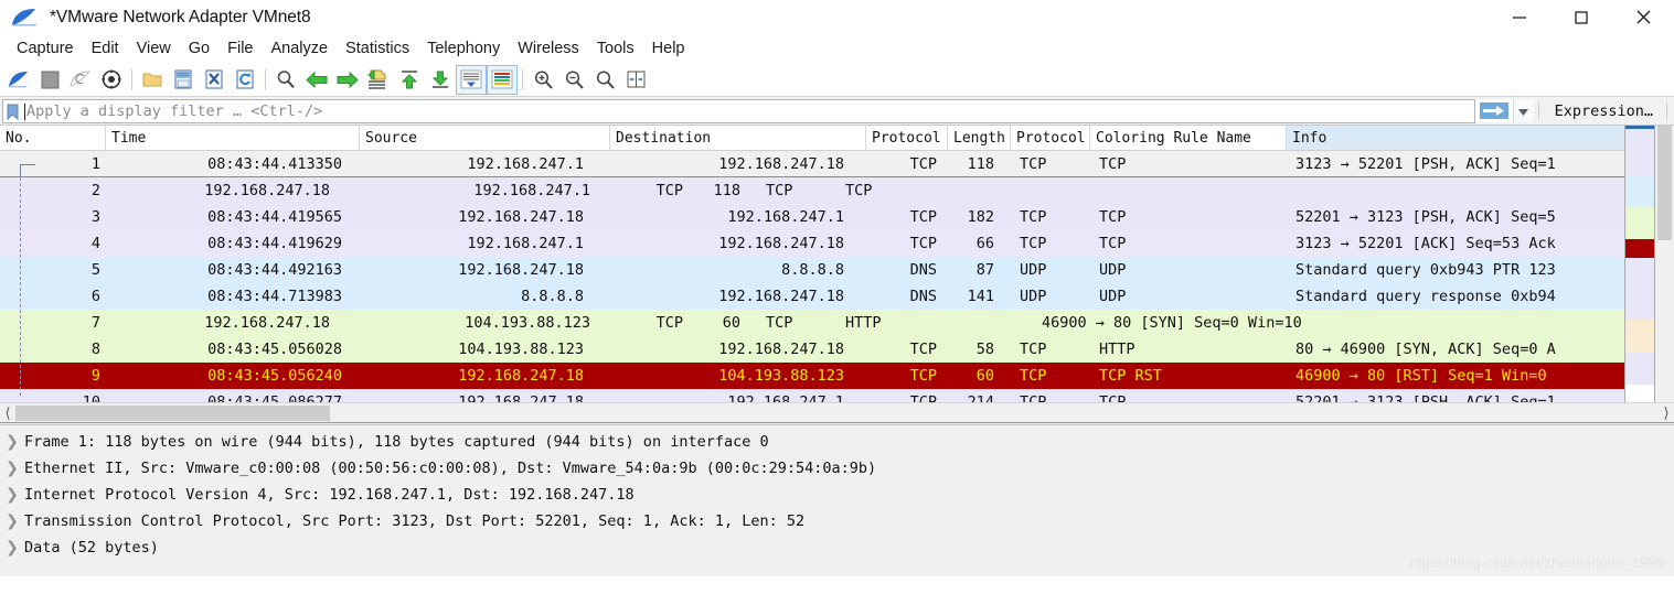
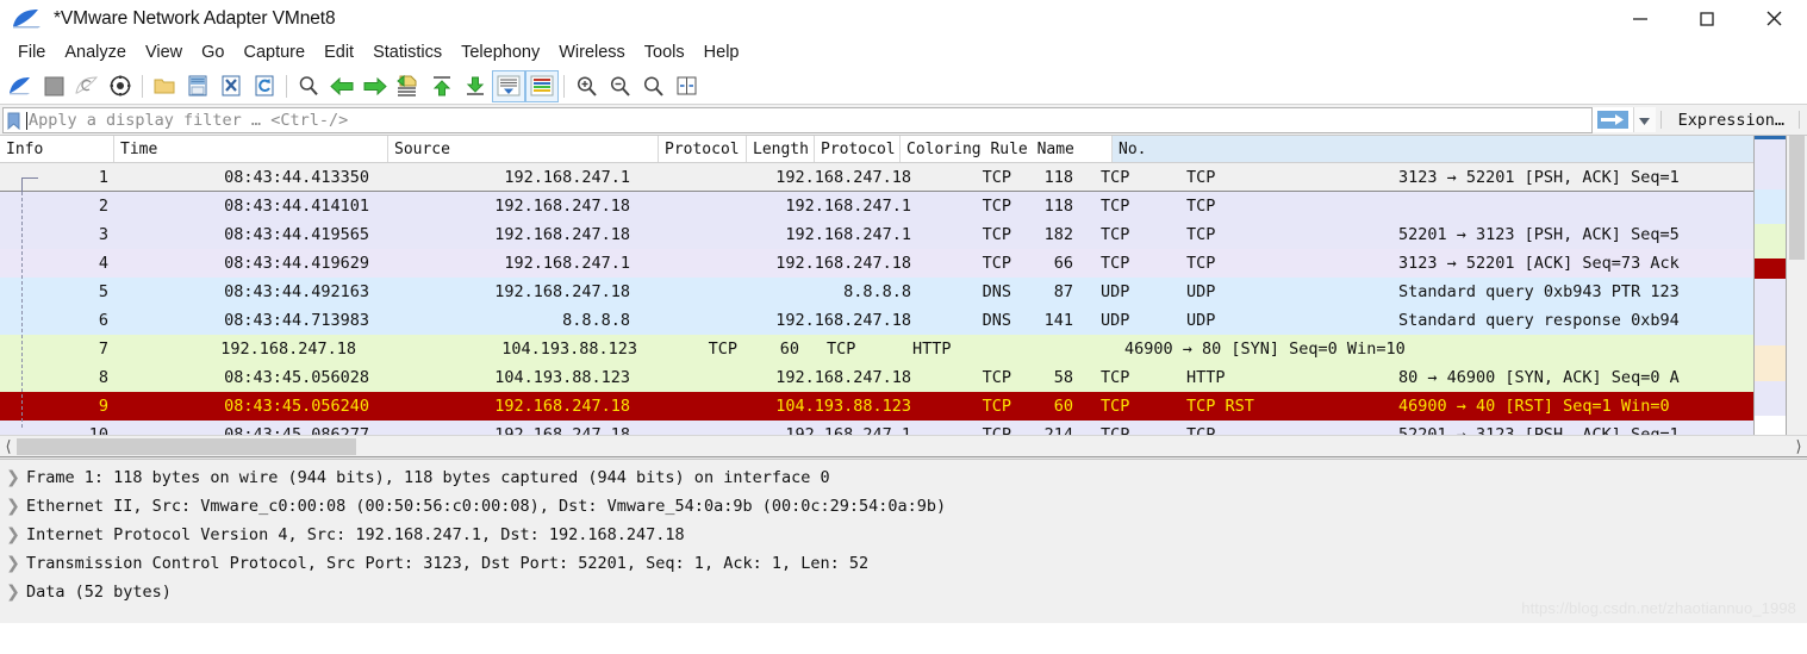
  *VMware Network Adapter VMnet8
- Capture
+ File
- Edit
+ Analyze
  View
  Go
- File
+ Capture
- Analyze
+ Edit
  Statistics
  Telephony
  Wireless
  Tools
  Help
  Apply a display filter … <Ctrl-/>
  Expression…
- No.
+ Info
  Time
  Source
- Destination
  Protocol
  Length
  Protocol
  Coloring Rule Name
- Info
+ No.
  1
  08:43:44.413350
  192.168.247.1
  192.168.247.18
  TCP
  118
  TCP
  TCP
  3123 → 52201 [PSH, ACK] Seq=1
  2
+ 08:43:44.414101
  192.168.247.18
  192.168.247.1
  TCP
  118
  TCP
  TCP
  3
  08:43:44.419565
  192.168.247.18
  192.168.247.1
  TCP
  182
  TCP
  TCP
  52201 → 3123 [PSH, ACK] Seq=5
  4
  08:43:44.419629
  192.168.247.1
  192.168.247.18
  TCP
  66
  TCP
  TCP
- 3123 → 52201 [ACK] Seq=53 Ack
+ 3123 → 52201 [ACK] Seq=73 Ack
  5
  08:43:44.492163
  192.168.247.18
  8.8.8.8
  DNS
  87
  UDP
  UDP
  Standard query 0xb943 PTR 123
  6
  08:43:44.713983
  8.8.8.8
  192.168.247.18
  DNS
  141
  UDP
  UDP
  Standard query response 0xb94
  7
  192.168.247.18
  104.193.88.123
  TCP
  60
  TCP
  HTTP
  46900 → 80 [SYN] Seq=0 Win=10
  8
  08:43:45.056028
  104.193.88.123
  192.168.247.18
  TCP
  58
  TCP
  HTTP
  80 → 46900 [SYN, ACK] Seq=0 A
  9
  08:43:45.056240
  192.168.247.18
  104.193.88.123
  TCP
  60
  TCP
  TCP RST
- 46900 → 80 [RST] Seq=1 Win=0
+ 46900 → 40 [RST] Seq=1 Win=0
  ⟨
  ⟩
  ❯
  Frame 1: 118 bytes on wire (944 bits), 118 bytes captured (944 bits) on interface 0
  ❯
  Ethernet II, Src: Vmware_c0:00:08 (00:50:56:c0:00:08), Dst: Vmware_54:0a:9b (00:0c:29:54:0a:9b)
  ❯
  Internet Protocol Version 4, Src: 192.168.247.1, Dst: 192.168.247.18
  ❯
  Transmission Control Protocol, Src Port: 3123, Dst Port: 52201, Seq: 1, Ack: 1, Len: 52
  ❯
  Data (52 bytes)
